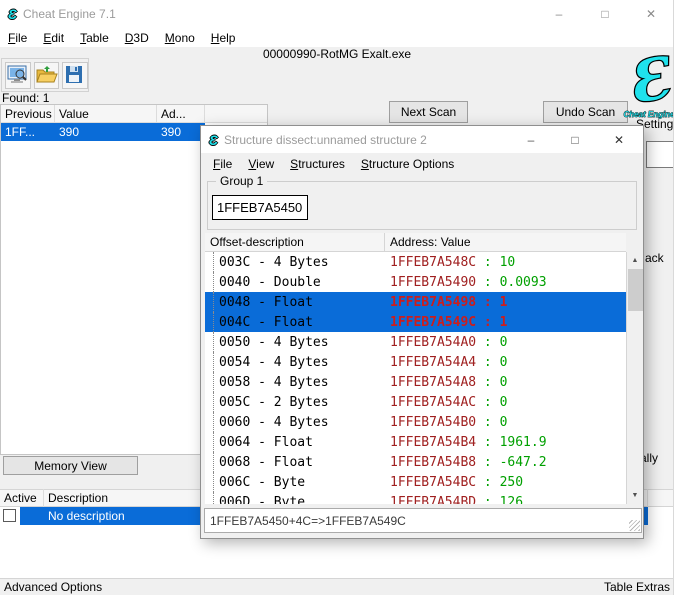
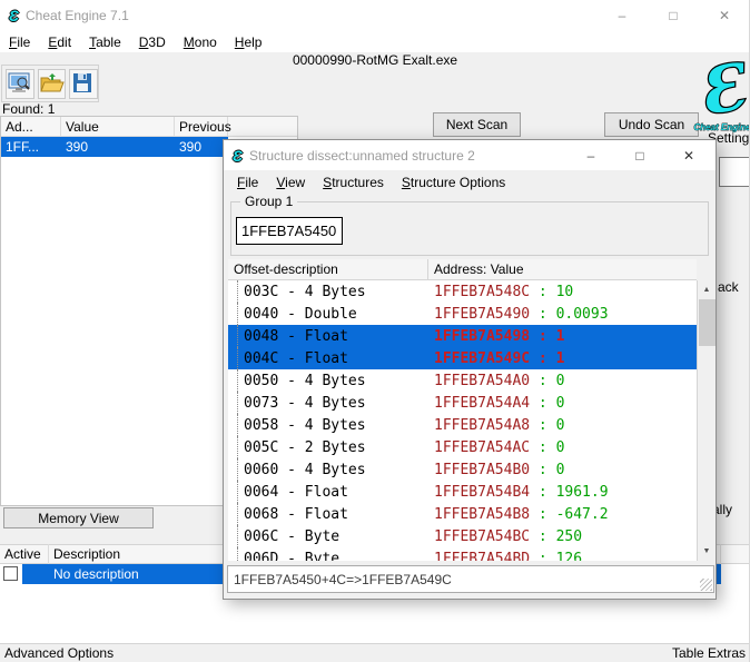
  Ɛ
  Cheat Engine 7.1
  –
  □
  ✕
  File
  Edit
  Table
  D3D
  Mono
  Help
  00000990-RotMG Exalt.exe
  Found: 1
- Previous
+ Ad...
  Value
- Ad...
+ Previous
  1FF...
  390
  390
  Next Scan
  Undo Scan
  Setting
  ack
  lly
  Cheat Engine
  Memory View
  Active
  Description
  No description
  Advanced Options
  Table Extras
  Ɛ
  Structure dissect:unnamed structure 2
  –
  □
  ✕
  File
  View
  Structures
  Structure Options
  Group 1
  1FFEB7A5450
  Offset-description
  Address: Value
  003C - 4 Bytes
  1FFEB7A548C : 10
  0040 - Double
  1FFEB7A5490 : 0.0093
  0048 - Float
  1FFEB7A5498 : 1
  004C - Float
  1FFEB7A549C : 1
  0050 - 4 Bytes
  1FFEB7A54A0 : 0
- 0054 - 4 Bytes
+ 0073 - 4 Bytes
  1FFEB7A54A4 : 0
  0058 - 4 Bytes
  1FFEB7A54A8 : 0
  005C - 2 Bytes
  1FFEB7A54AC : 0
  0060 - 4 Bytes
  1FFEB7A54B0 : 0
  0064 - Float
  1FFEB7A54B4 : 1961.9
  0068 - Float
  1FFEB7A54B8 : -647.2
  006C - Byte
  1FFEB7A54BC : 250
  006D - Byte
  1FFEB7A54BD : 126
  1FFEB7A5450+4C=>1FFEB7A549C
